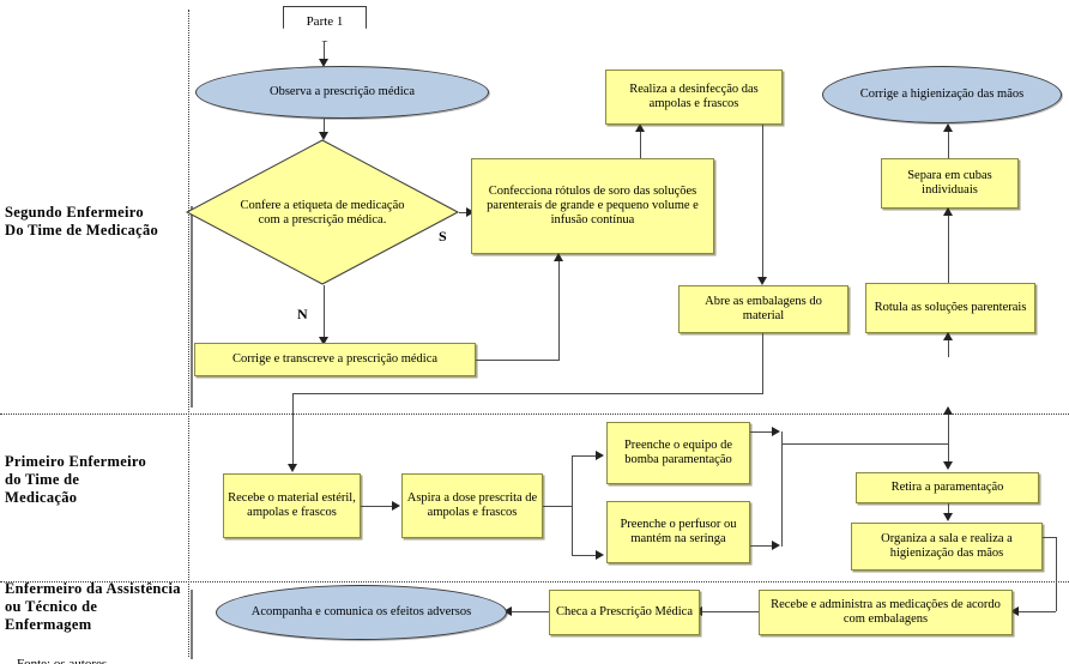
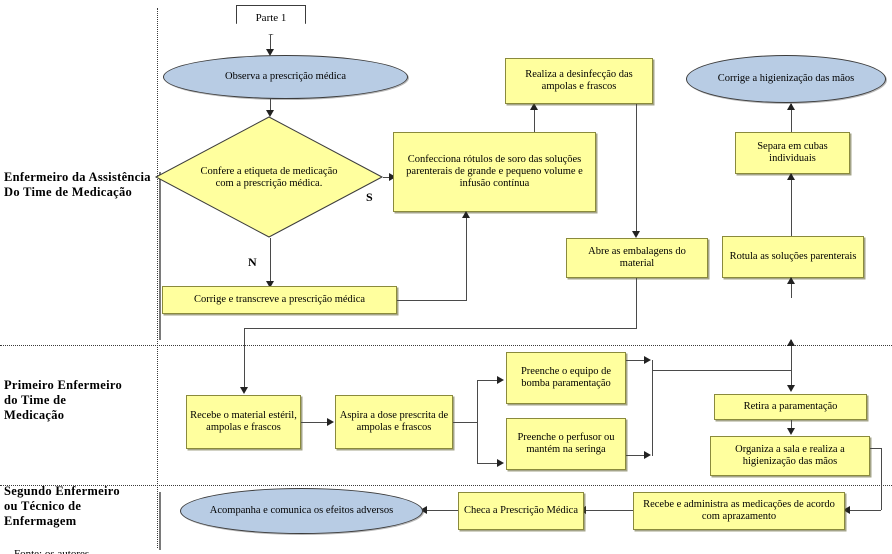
- Segundo Enfermeiro
+ Enfermeiro da Assistência
  Do Time de Medicação
  Primeiro Enfermeiro
  do Time de
  Medicação
- Enfermeiro da Assistência
+ Segundo Enfermeiro
  ou Técnico de
  Enfermagem
  Parte 1
  Observa a prescrição médica
  Confere a etiqueta de medicação com a prescrição médica.
  S
  N
  Confecciona rótulos de soro das soluções parenterais de grande e pequeno volume e infusão contínua
  Realiza a desinfecção das ampolas e frascos
  Abre as embalagens do material
  Corrige a higienização das mãos
  Separa em cubas individuais
  Rotula as soluções parenterais
  Corrige e transcreve a prescrição médica
  Recebe o material estéril, ampolas e frascos
  Aspira a dose prescrita de ampolas e frascos
  Preenche o equipo de bomba paramentação
  Preenche o perfusor ou mantém na seringa
  Retira a paramentação
  Organiza a sala e realiza a higienização das mãos
- Recebe e administra as medicações de acordo com embalagens
+ Recebe e administra as medicações de acordo com aprazamento
  Checa a Prescrição Médica
  Acompanha e comunica os efeitos adversos
